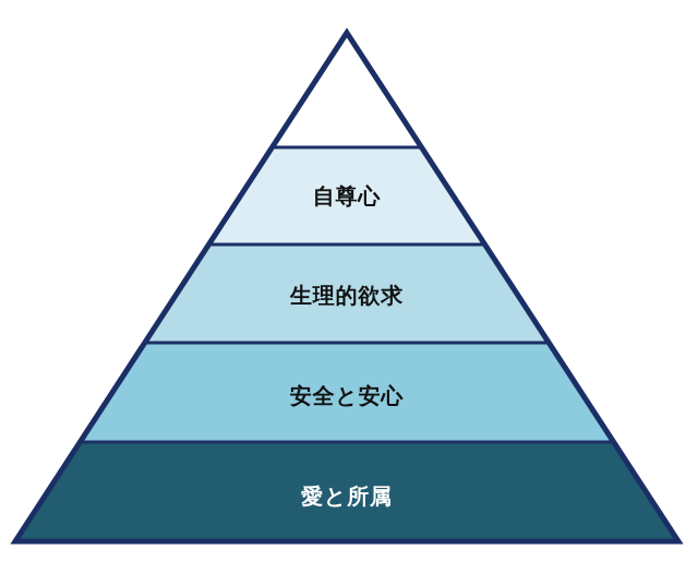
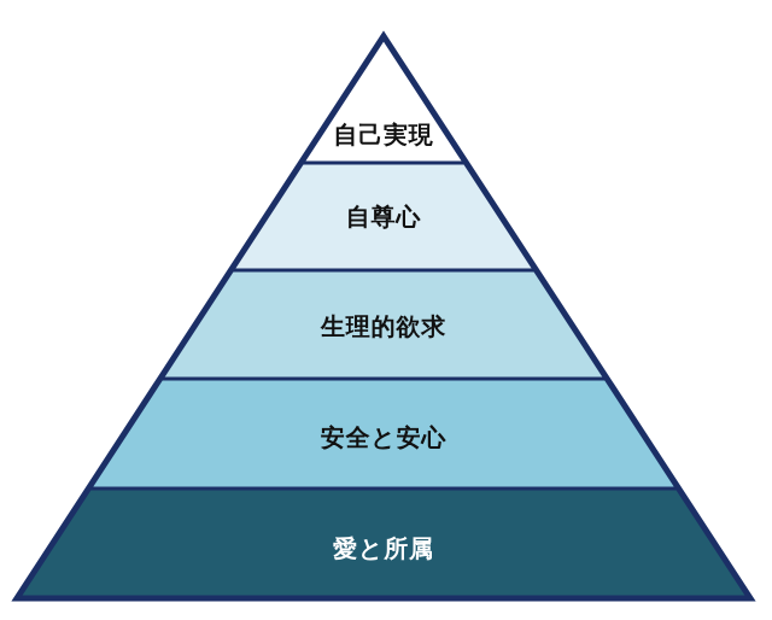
+ 自己実現
  自尊心
  生理的欲求
  安全と安心
  愛と所属
